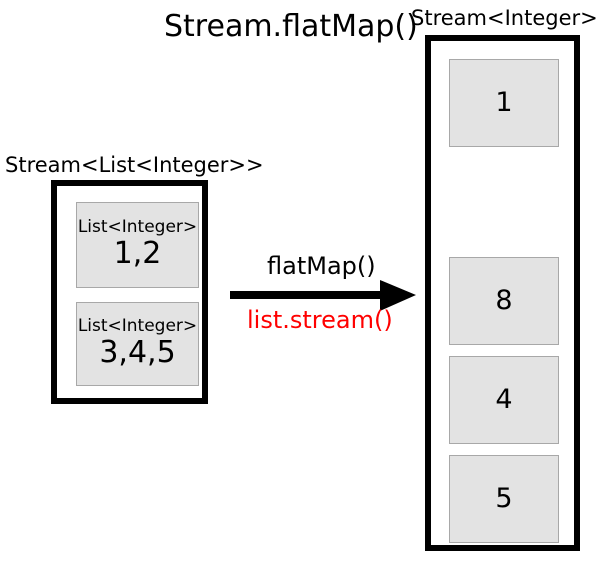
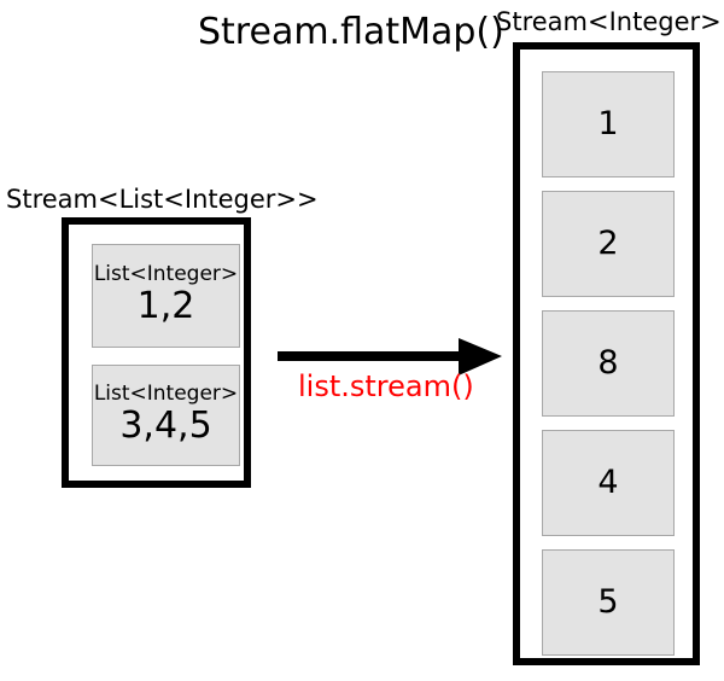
  Stream.flatMap()
  Stream<Integer>
  Stream<List<Integer>>
  List<Integer>
  1,2
  List<Integer>
  3,4,5
- flatMap()
  list.stream()
  1
+ 2
  8
  4
  5
